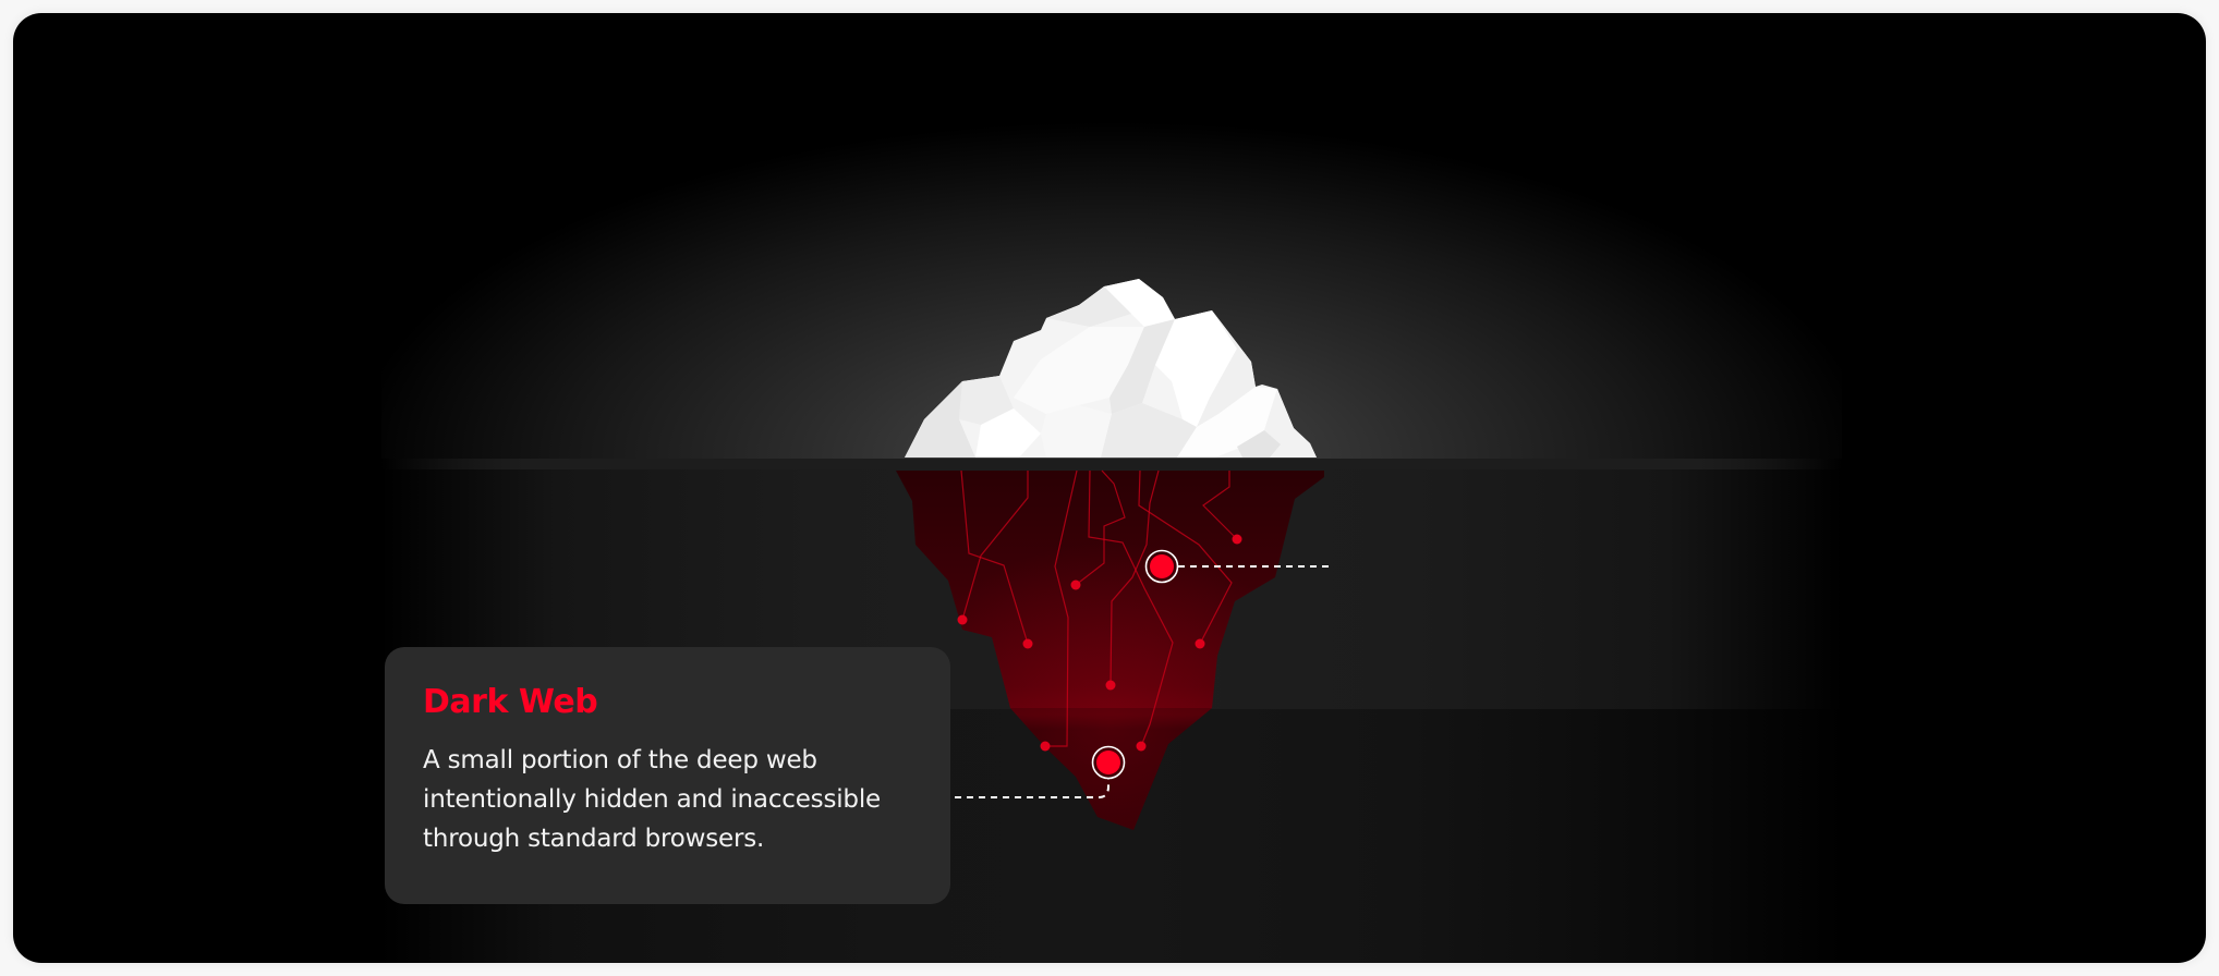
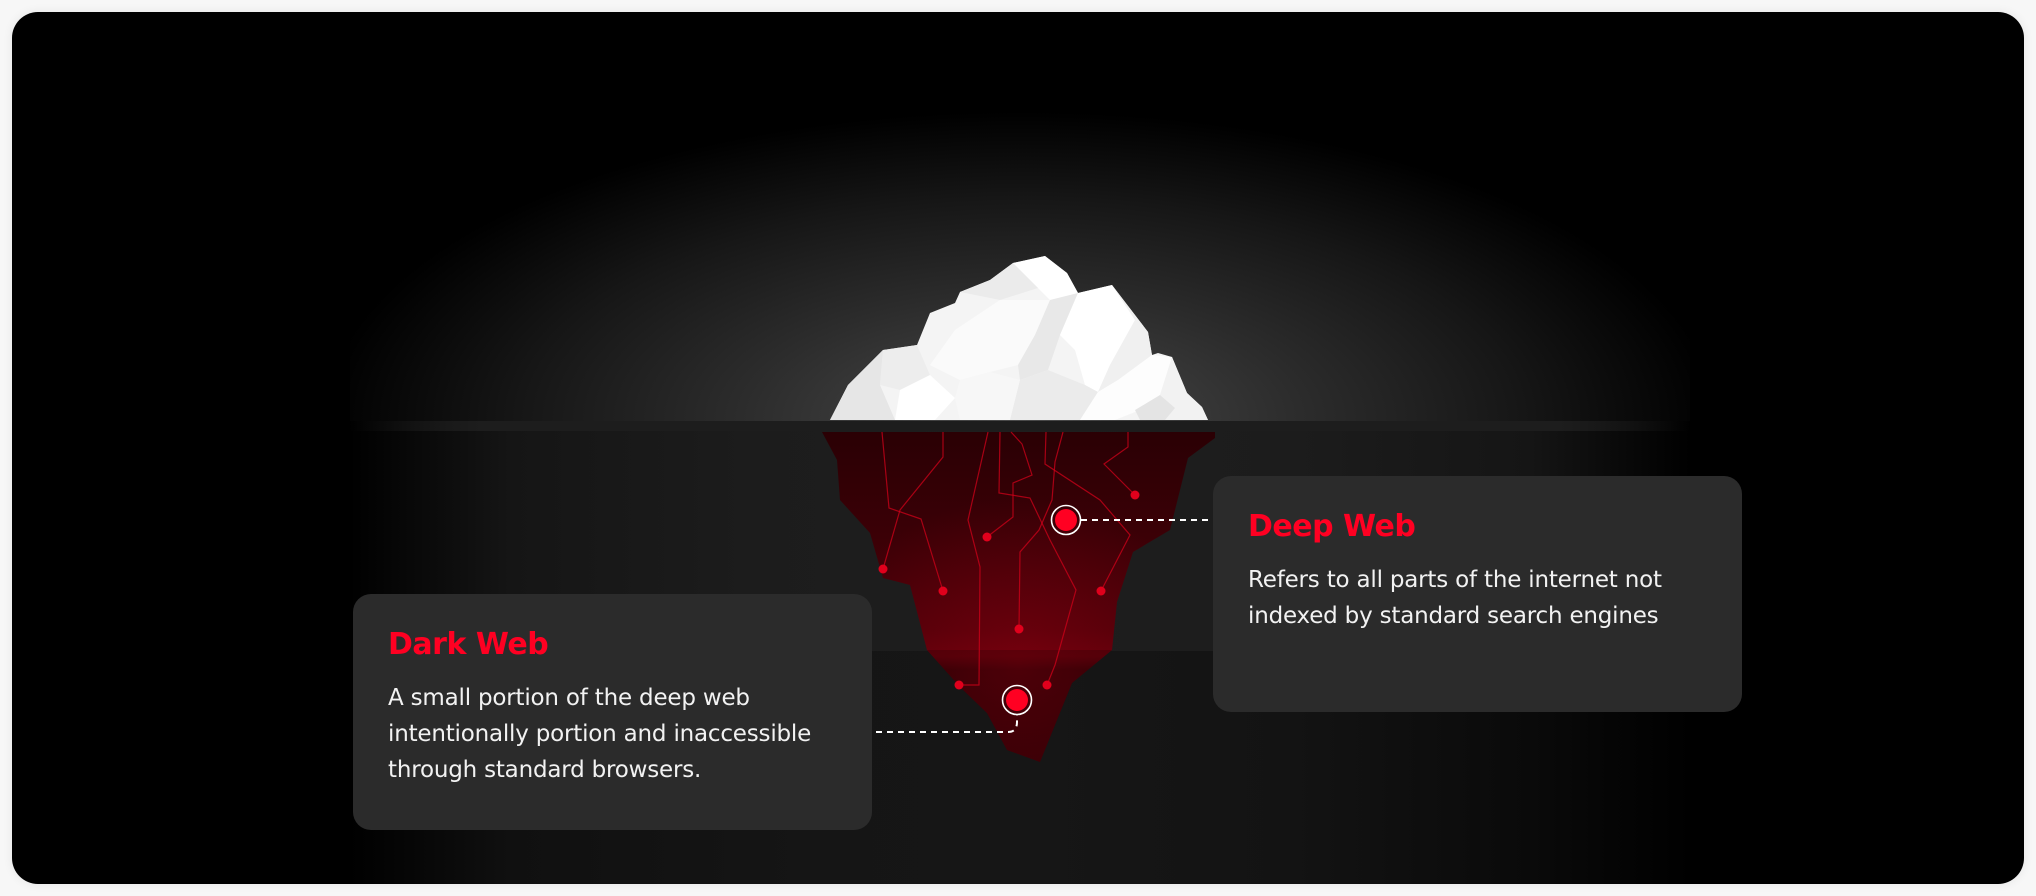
+ Deep Web
+ Refers to all parts of the internet not indexed by standard search engines
  Dark Web
- A small portion of the deep web intentionally hidden and inaccessible through standard browsers.
+ A small portion of the deep web intentionally portion and inaccessible through standard browsers.
